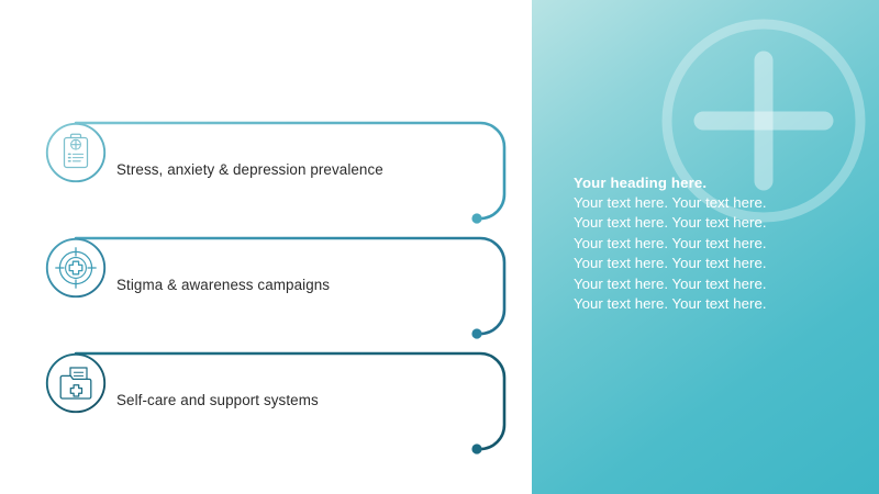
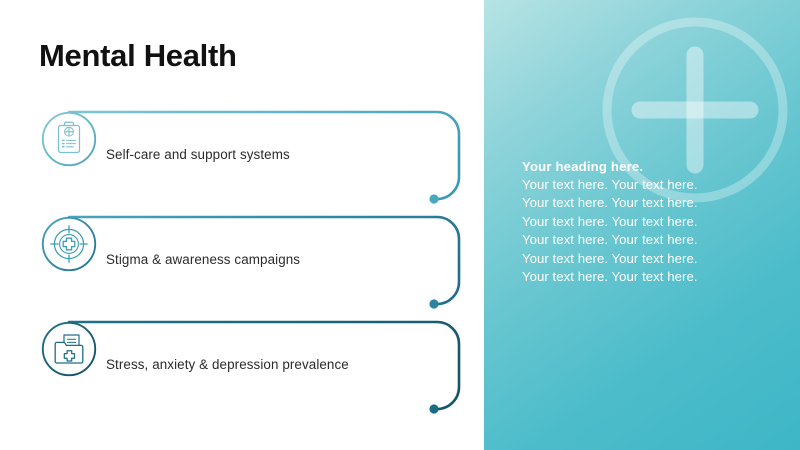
  Your heading here.
  Your text here. Your text here.
  Your text here. Your text here.
  Your text here. Your text here.
  Your text here. Your text here.
  Your text here. Your text here.
  Your text here. Your text here.
+ Mental Health
- Stress, anxiety & depression prevalence
+ Self-care and support systems
  Stigma & awareness campaigns
- Self-care and support systems
+ Stress, anxiety & depression prevalence
